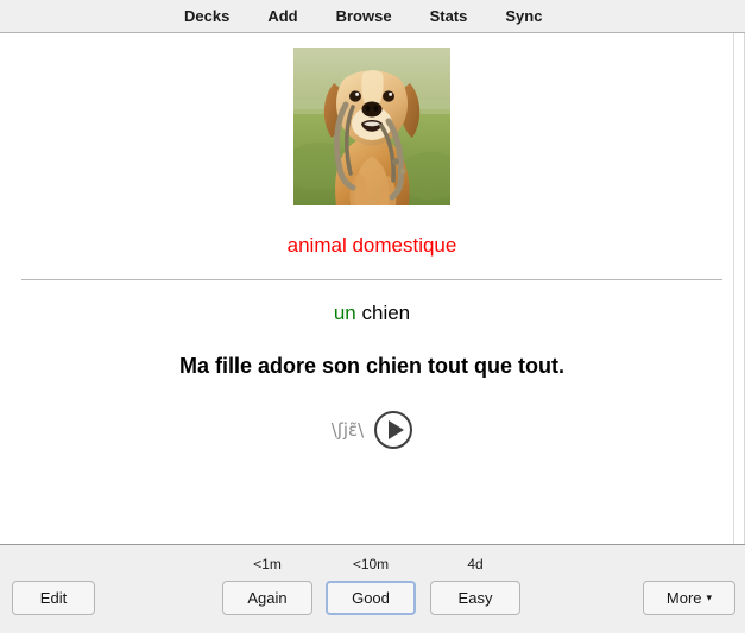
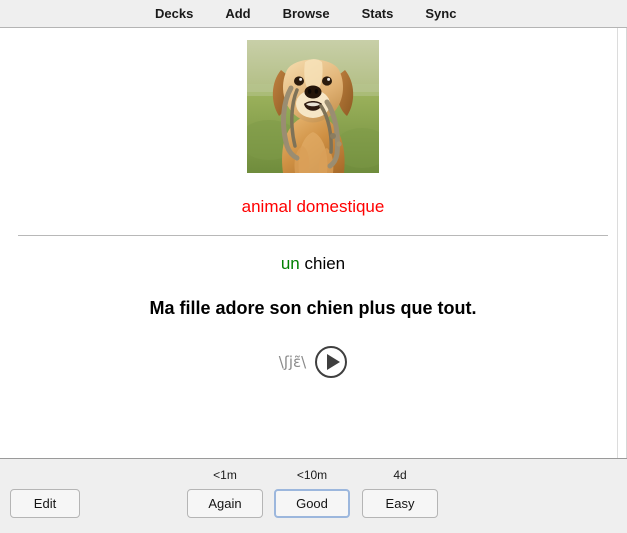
  Decks
  Add
  Browse
  Stats
  Sync
  animal domestique
  un chien
- Ma fille adore son chien tout que tout.
+ Ma fille adore son chien plus que tout.
  \ʃjɛ̃\
  Edit
  <1m
  Again
  <10m
  Good
  4d
  Easy
- More
- ▾
